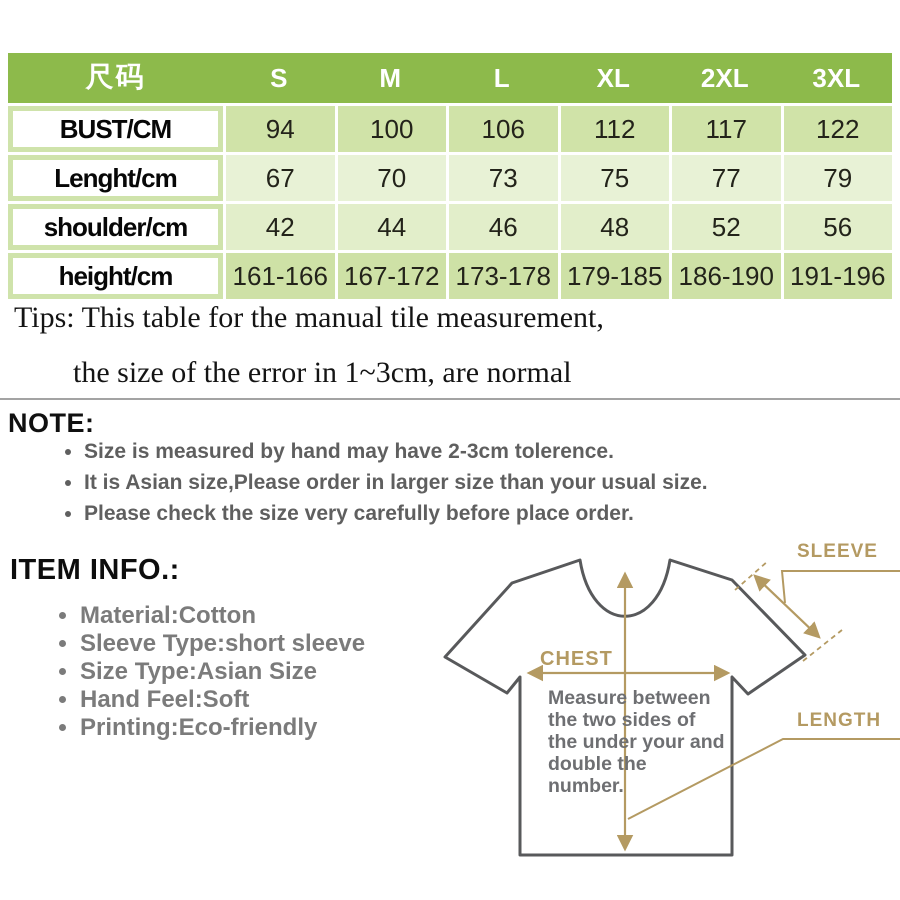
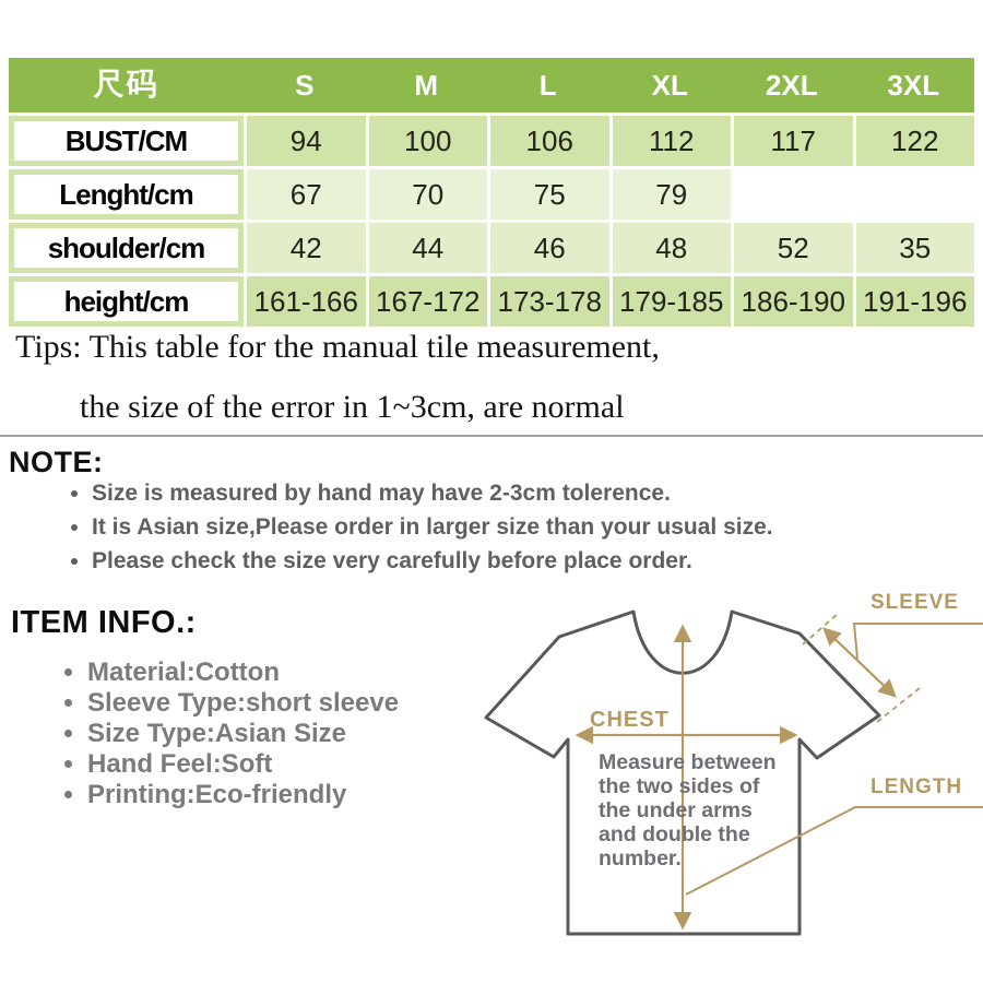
  尺码
  S
  M
  L
  XL
  2XL
  3XL
  BUST/CM
  94
  100
  106
  112
  117
  122
  Lenght/cm
  67
  70
- 73
  75
- 77
  79
  shoulder/cm
  42
  44
  46
  48
  52
- 56
+ 35
  height/cm
  161-166
  167-172
  173-178
  179-185
  186-190
  191-196
  Tips: This table for the manual tile measurement,
  the size of the error in 1~3cm, are normal
  NOTE:
  Size is measured by hand may have 2-3cm tolerence.
  It is Asian size,Please order in larger size than your usual size.
  Please check the size very carefully before place order.
  ITEM INFO.:
  Material:Cotton
  Sleeve Type:short sleeve
  Size Type:Asian Size
  Hand Feel:Soft
  Printing:Eco-friendly
  SLEEVE
  CHEST
  LENGTH
- Measure between the two sides of the under your and double the number.
+ Measure between the two sides of the under arms and double the number.
